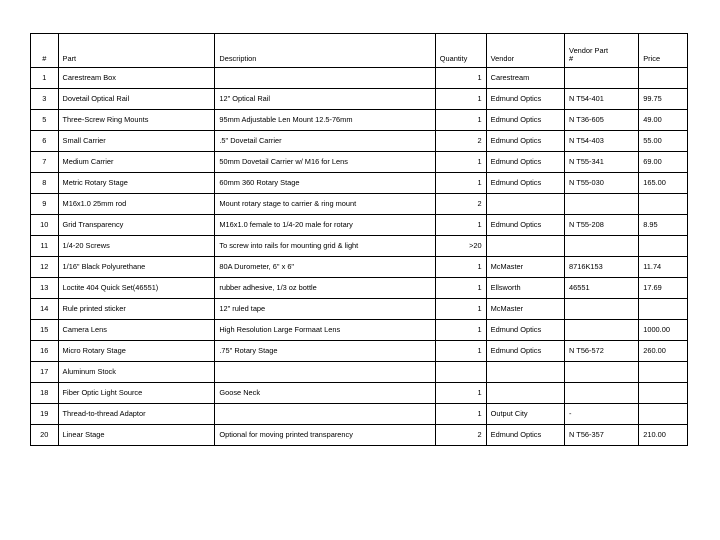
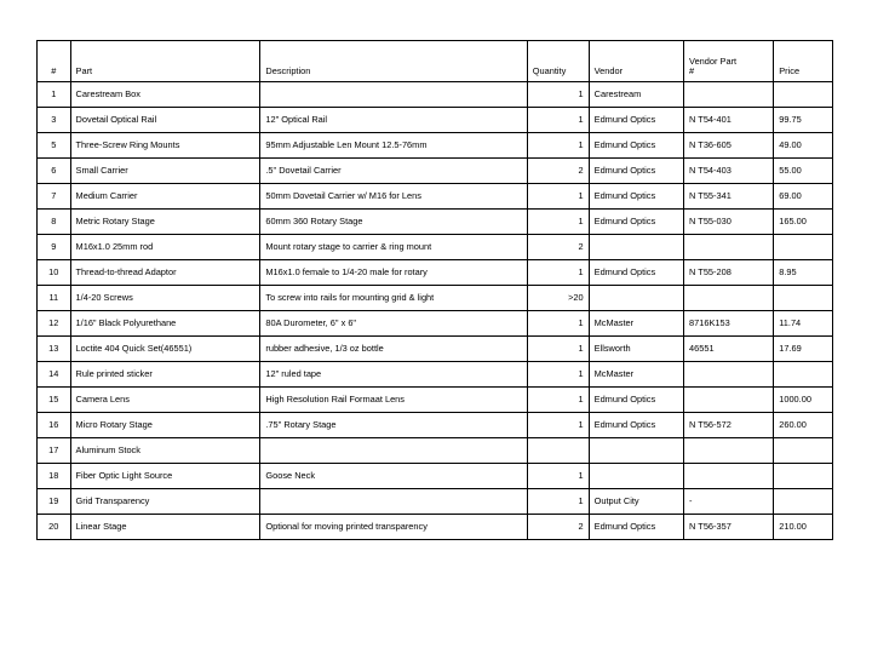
  #	Part	Description	Quantity	Vendor	Vendor Part #	Price
  1	Carestream Box		1	Carestream
  3	Dovetail Optical Rail	12" Optical Rail	1	Edmund Optics	N T54-401	99.75
  5	Three-Screw Ring Mounts	95mm Adjustable Len Mount 12.5-76mm	1	Edmund Optics	N T36-605	49.00
  6	Small Carrier	.5" Dovetail Carrier	2	Edmund Optics	N T54-403	55.00
  7	Medium Carrier	50mm Dovetail Carrier w/ M16 for Lens	1	Edmund Optics	N T55-341	69.00
  8	Metric Rotary Stage	60mm 360 Rotary Stage	1	Edmund Optics	N T55-030	165.00
  9	M16x1.0 25mm rod	Mount rotary stage to carrier & ring mount	2
- 10	Grid Transparency	M16x1.0 female to 1/4-20 male for rotary	1	Edmund Optics	N T55-208	8.95
+ 10	Thread-to-thread Adaptor	M16x1.0 female to 1/4-20 male for rotary	1	Edmund Optics	N T55-208	8.95
  11	1/4-20 Screws	To screw into rails for mounting grid & light	>20
  12	1/16" Black Polyurethane	80A Durometer, 6" x 6"	1	McMaster	8716K153	11.74
  13	Loctite 404 Quick Set(46551)	rubber adhesive, 1/3 oz bottle	1	Ellsworth	46551	17.69
  14	Rule printed sticker	12" ruled tape	1	McMaster
- 15	Camera Lens	High Resolution Large Formaat Lens	1	Edmund Optics		1000.00
+ 15	Camera Lens	High Resolution Rail Formaat Lens	1	Edmund Optics		1000.00
  16	Micro Rotary Stage	.75" Rotary Stage	1	Edmund Optics	N T56-572	260.00
  17	Aluminum Stock
  18	Fiber Optic Light Source	Goose Neck	1
- 19	Thread-to-thread Adaptor		1	Output City	-
+ 19	Grid Transparency		1	Output City	-
  20	Linear Stage	Optional for moving printed transparency	2	Edmund Optics	N T56-357	210.00
